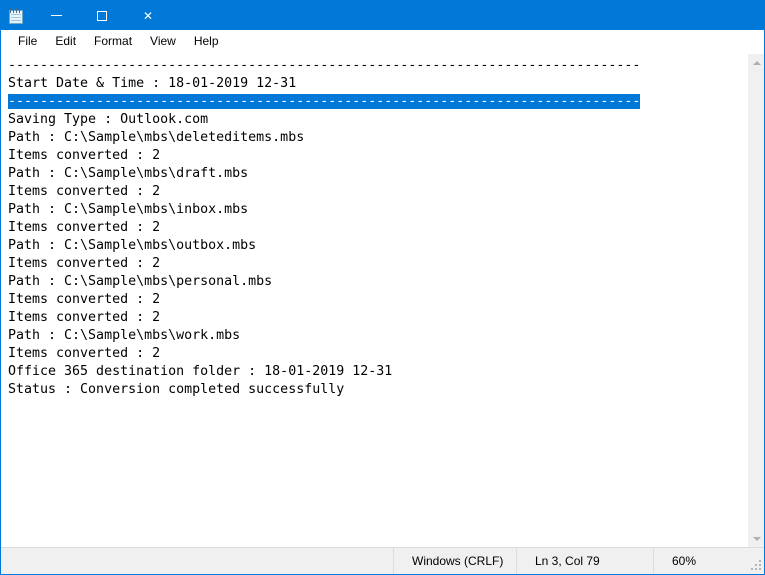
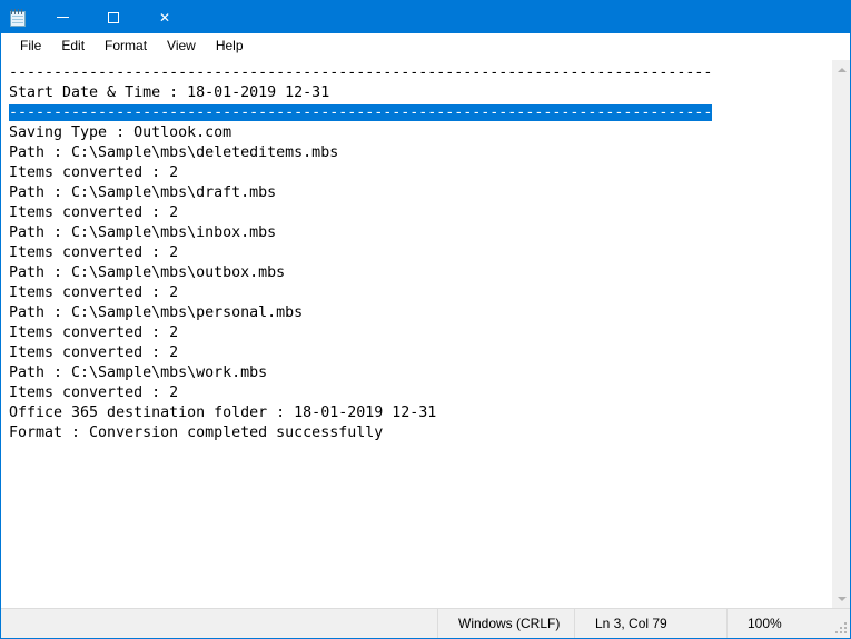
  ✕
  File
  Edit
  Format
  View
  Help
  -------------------------------------------------------------------------------
  Start Date & Time : 18-01-2019 12-31
  -------------------------------------------------------------------------------
  Saving Type : Outlook.com
  Path : C:\Sample\mbs\deleteditems.mbs
  Items converted : 2
  Path : C:\Sample\mbs\draft.mbs
  Items converted : 2
  Path : C:\Sample\mbs\inbox.mbs
  Items converted : 2
  Path : C:\Sample\mbs\outbox.mbs
  Items converted : 2
  Path : C:\Sample\mbs\personal.mbs
  Items converted : 2
  Items converted : 2
  Path : C:\Sample\mbs\work.mbs
  Items converted : 2
  Office 365 destination folder : 18-01-2019 12-31
- Status : Conversion completed successfully
+ Format : Conversion completed successfully
  Windows (CRLF)
  Ln 3, Col 79
- 60%
+ 100%
